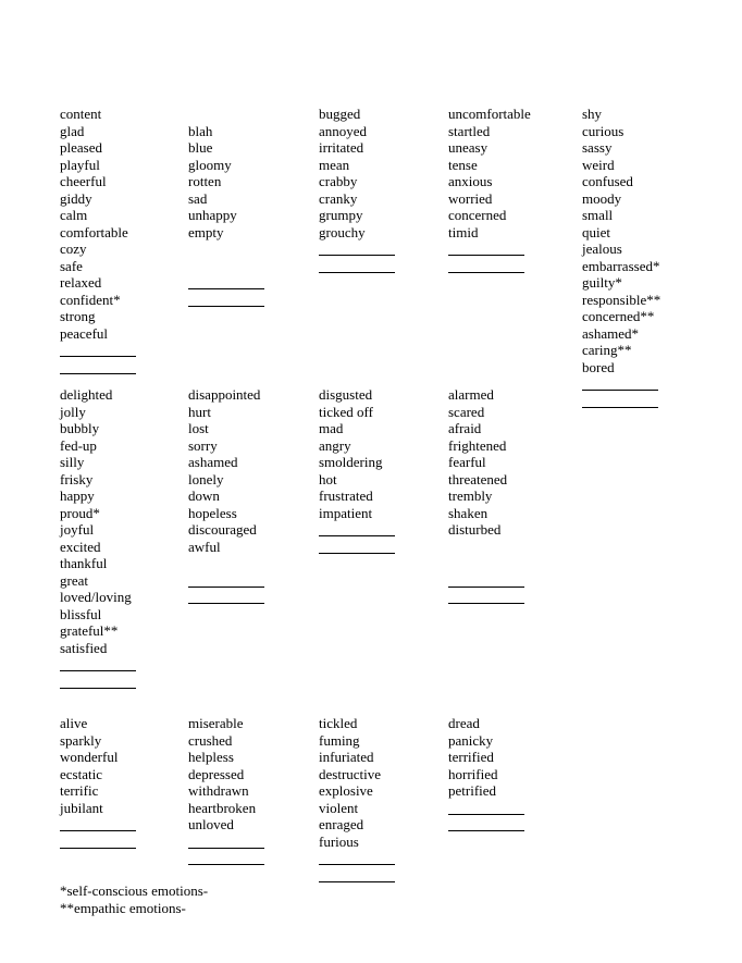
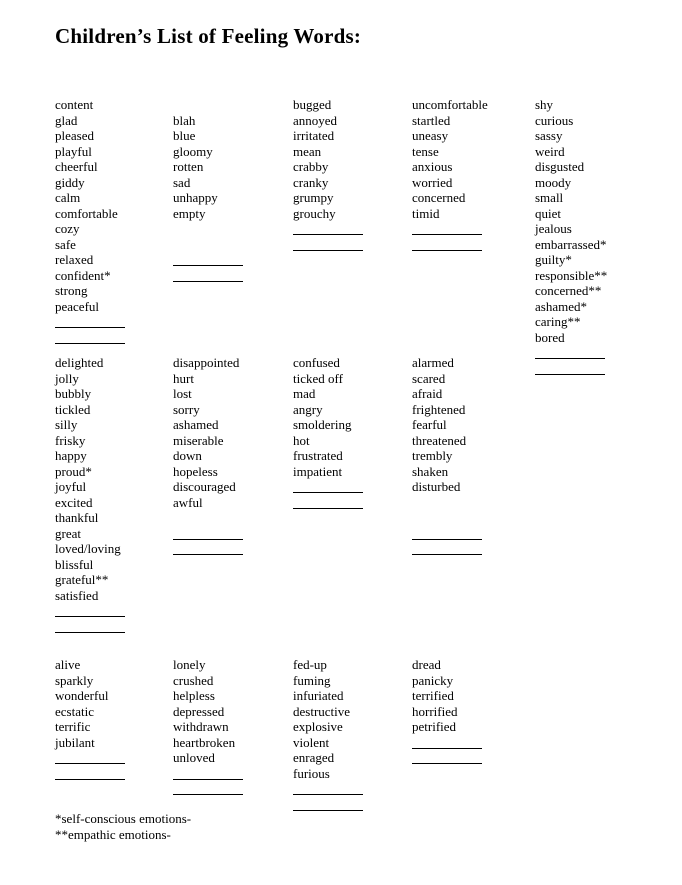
+ Children’s List of Feeling Words:
  content
  glad
  pleased
  playful
  cheerful
  giddy
  calm
  comfortable
  cozy
  safe
  relaxed
  confident*
  strong
  peaceful
  blah
  blue
  gloomy
  rotten
  sad
  unhappy
  empty
  bugged
  annoyed
  irritated
  mean
  crabby
  cranky
  grumpy
  grouchy
  uncomfortable
  startled
  uneasy
  tense
  anxious
  worried
  concerned
  timid
  shy
  curious
  sassy
  weird
- confused
+ disgusted
  moody
  small
  quiet
  jealous
  embarrassed*
  guilty*
  responsible**
  concerned**
  ashamed*
  caring**
  bored
  delighted
  jolly
  bubbly
- fed-up
+ tickled
  silly
  frisky
  happy
  proud*
  joyful
  excited
  thankful
  great
  loved/loving
  blissful
  grateful**
  satisfied
  disappointed
  hurt
  lost
  sorry
  ashamed
- lonely
+ miserable
  down
  hopeless
  discouraged
  awful
- disgusted
+ confused
  ticked off
  mad
  angry
  smoldering
  hot
  frustrated
  impatient
  alarmed
  scared
  afraid
  frightened
  fearful
  threatened
  trembly
  shaken
  disturbed
  alive
  sparkly
  wonderful
  ecstatic
  terrific
  jubilant
- miserable
+ lonely
  crushed
  helpless
  depressed
  withdrawn
  heartbroken
  unloved
- tickled
+ fed-up
  fuming
  infuriated
  destructive
  explosive
  violent
  enraged
  furious
  dread
  panicky
  terrified
  horrified
  petrified
  *self-conscious emotions-
  **empathic emotions-
